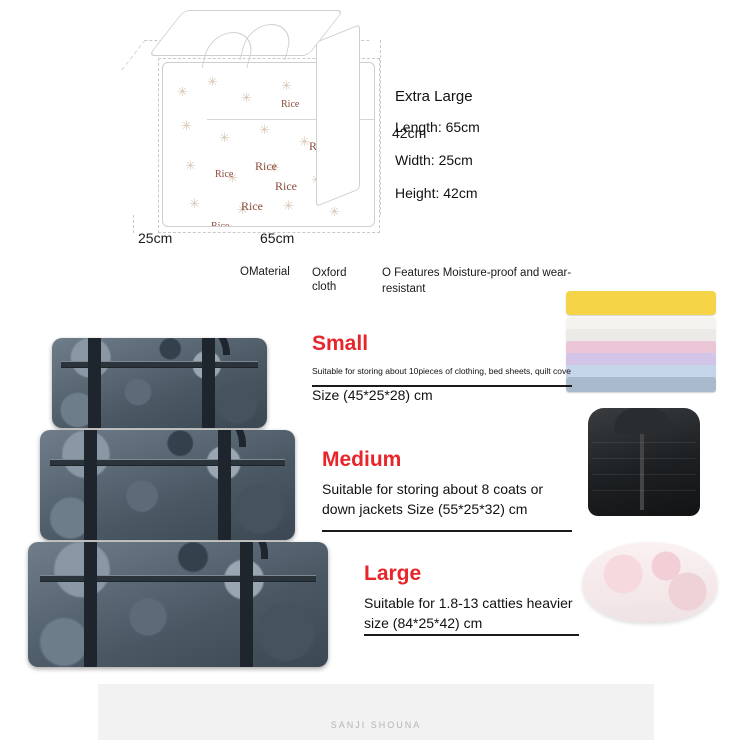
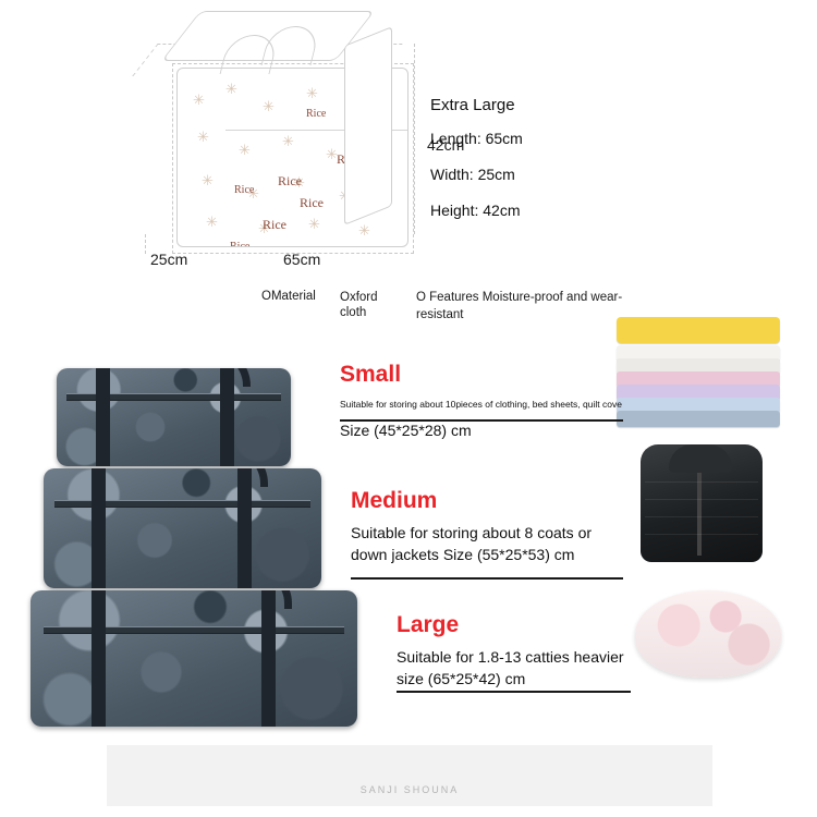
  ✳
  ✳
  ✳
  ✳
  ✳
  ✳
  ✳
  ✳
  ✳
  ✳
  ✳
  ✳
  ✳
  ✳
  ✳
  Rice
  Rice
  Rice
  Rice
  Rice
  42cm
  65cm
  25cm
  Extra Large
  Length: 65cm
  Width: 25cm
  Height: 42cm
  OMaterial
  Oxford cloth
  O Features Moisture-proof and wear-resistant
  Small
  Suitable for storing about 10pieces of clothing, bed sheets, quilt cove
  Size (45*25*28) cm
  Medium
- Suitable for storing about 8 coats or down jackets Size (55*25*32) cm
+ Suitable for storing about 8 coats or down jackets Size (55*25*53) cm
  Large
- Suitable for 1.8-13 catties heavier size (84*25*42) cm
+ Suitable for 1.8-13 catties heavier size (65*25*42) cm
  SANJI SHOUNA
